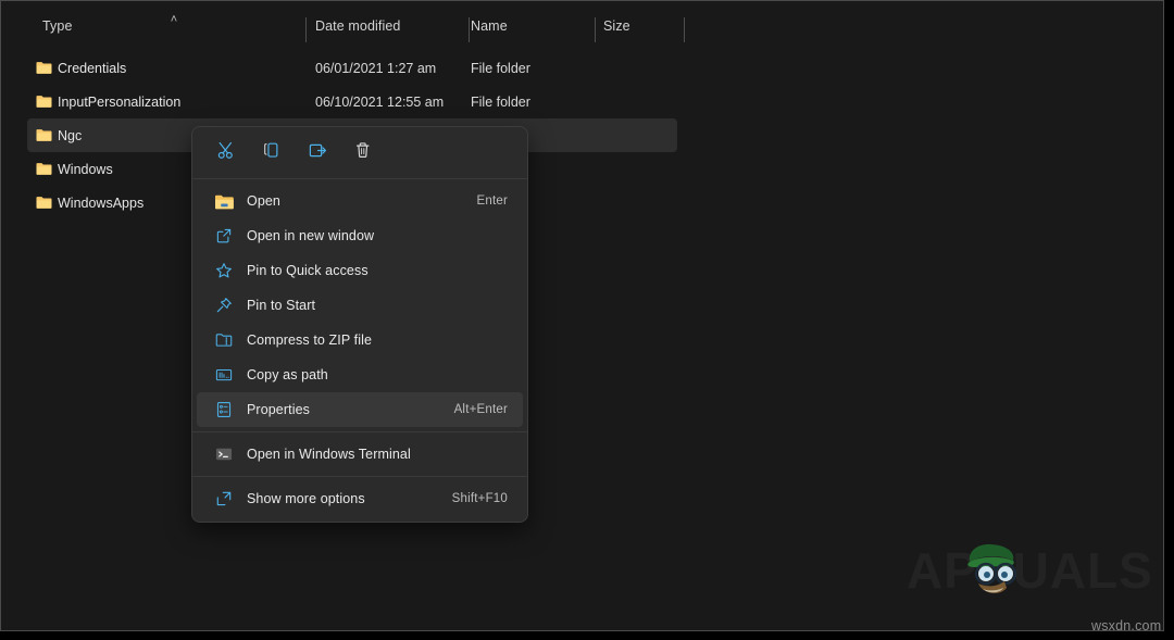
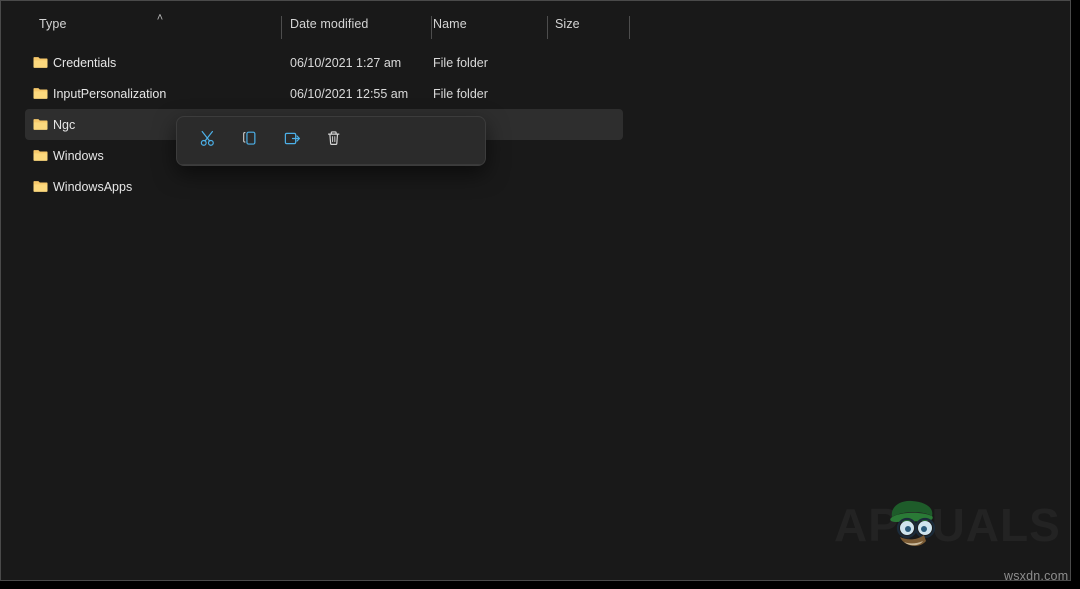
  Type
  ˄
  Date modified
  Name
  Size
  Credentials
- 06/01/2021 1:27 am
+ 06/10/2021 1:27 am
  File folder
  InputPersonalization
  06/10/2021 12:55 am
  File folder
  Ngc
  Windows
  WindowsApps
- Open
- Enter
- Open in new window
- Pin to Quick access
- Pin to Start
- Compress to ZIP file
- Copy as path
- Properties
- Alt+Enter
- Open in Windows Terminal
- Show more options
- Shift+F10
  APUALS
  wsxdn.com
